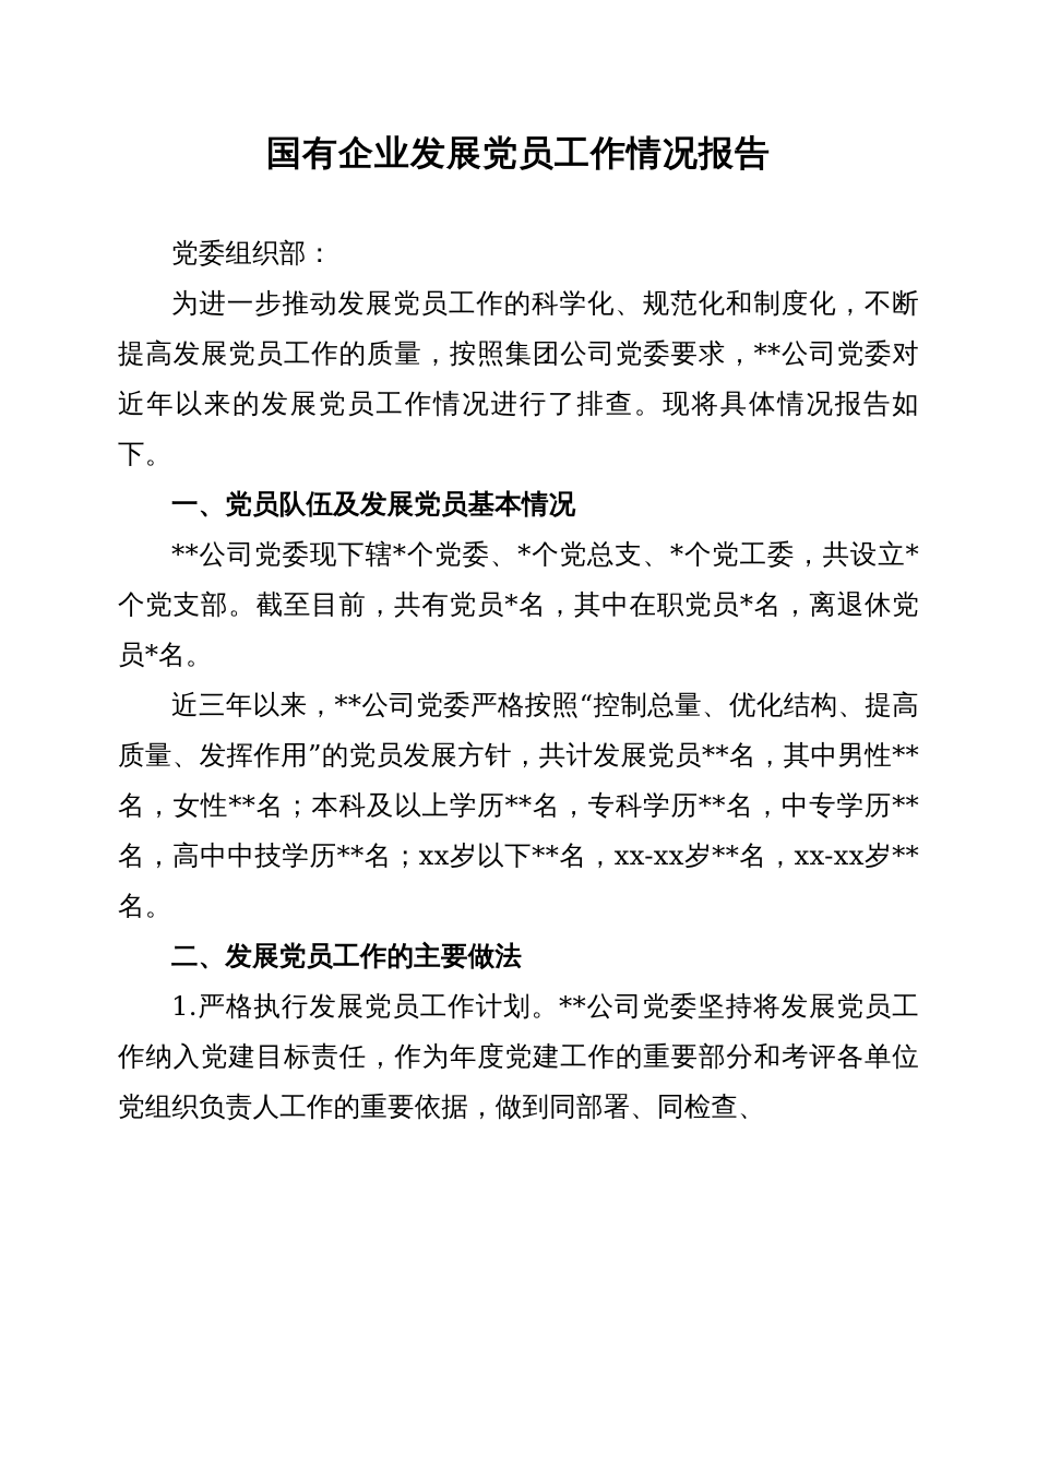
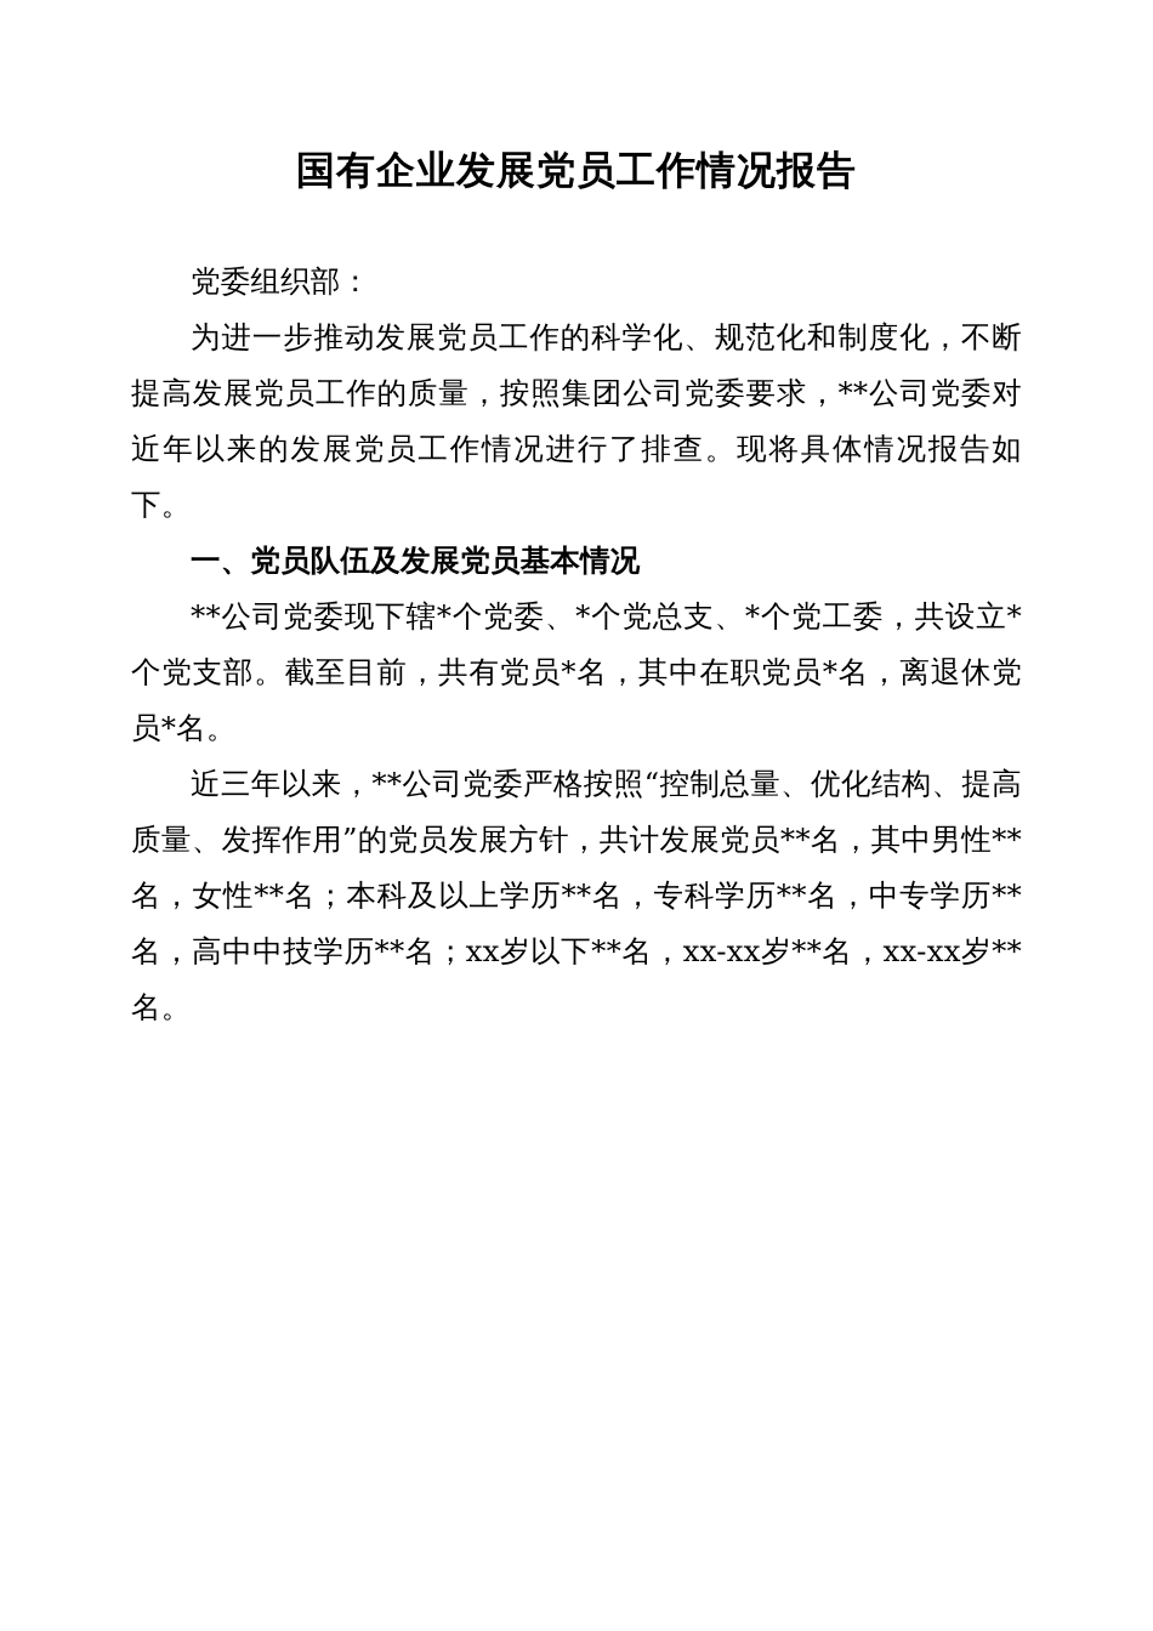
  国有企业发展党员工作情况报告
  党委组织部：
  为进一步推动发展党员工作的科学化、规范化和制度化，不断提高发展党员工作的质量，按照集团公司党委要求，**公司党委对近年以来的发展党员工作情况进行了排查。现将具体情况报告如下。
  一、党员队伍及发展党员基本情况
  **公司党委现下辖*个党委、*个党总支、*个党工委，共设立*个党支部。截至目前，共有党员*名，其中在职党员*名，离退休党员*名。
  近三年以来，**公司党委严格按照“控制总量、优化结构、提高质量、发挥作用”的党员发展方针，共计发展党员**名，其中男性**名，女性**名；本科及以上学历**名，专科学历**名，中专学历**名，高中中技学历**名；xx岁以下**名，xx-xx岁**名，xx-xx岁**名。
- 二、发展党员工作的主要做法
- 1.严格执行发展党员工作计划。**公司党委坚持将发展党员工作纳入党建目标责任，作为年度党建工作的重要部分和考评各单位党组织负责人工作的重要依据，做到同部署、同检查、
